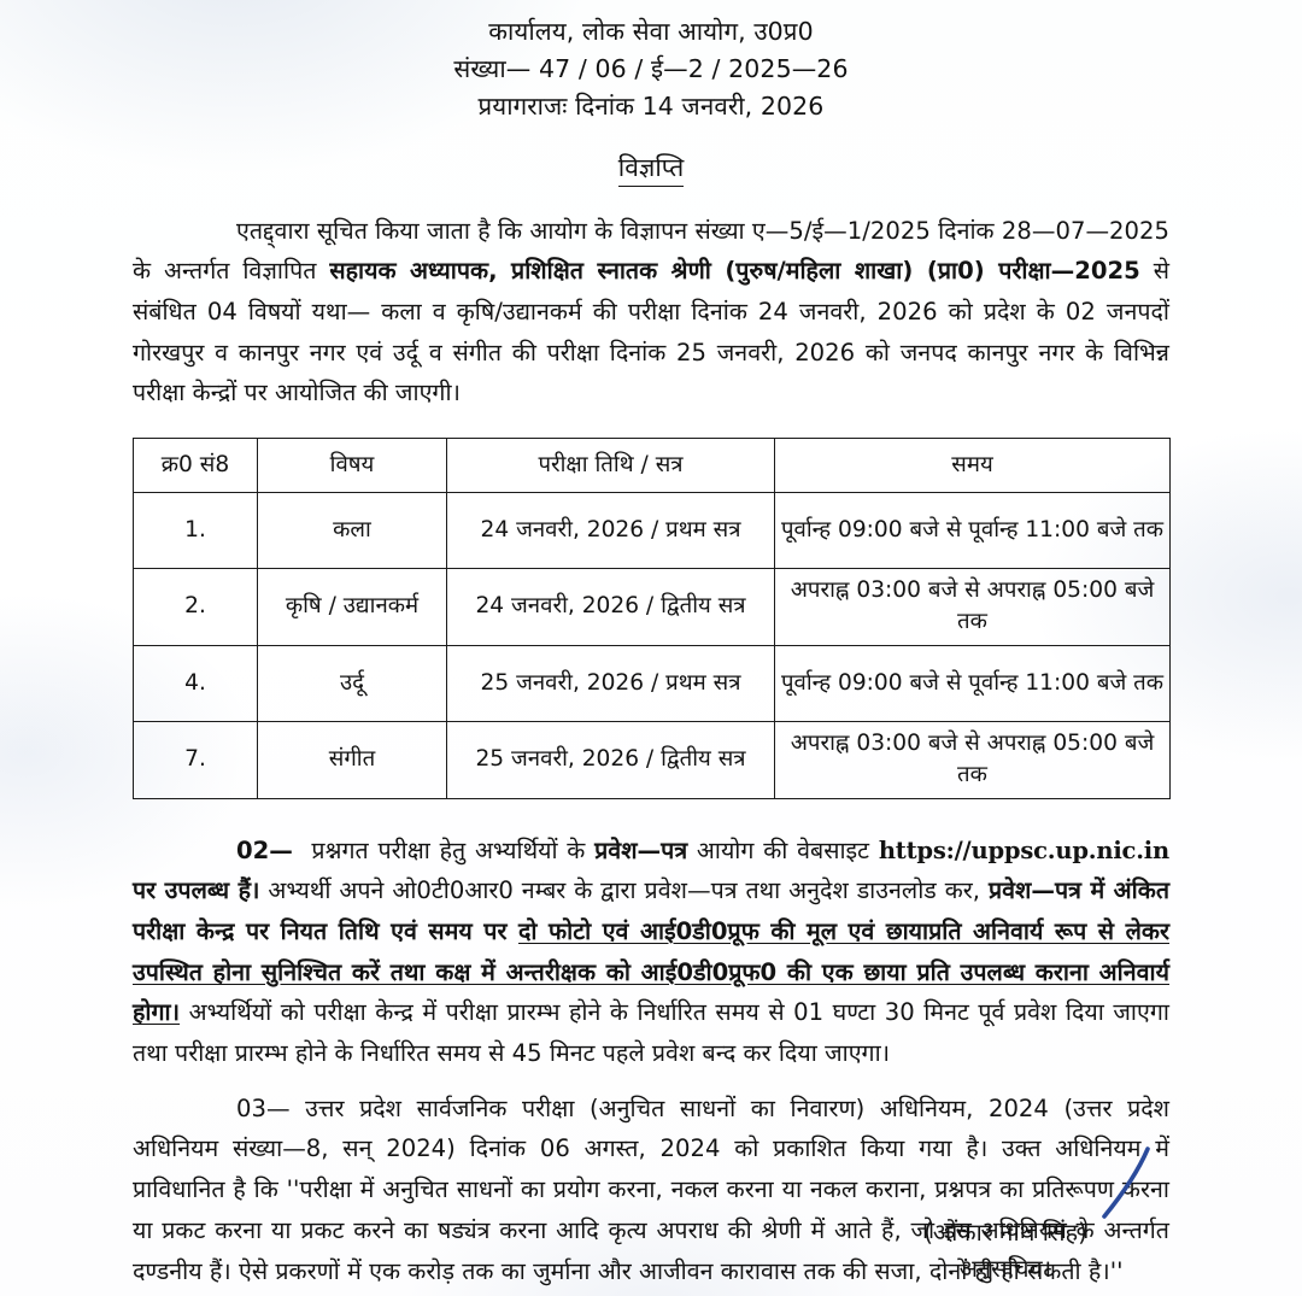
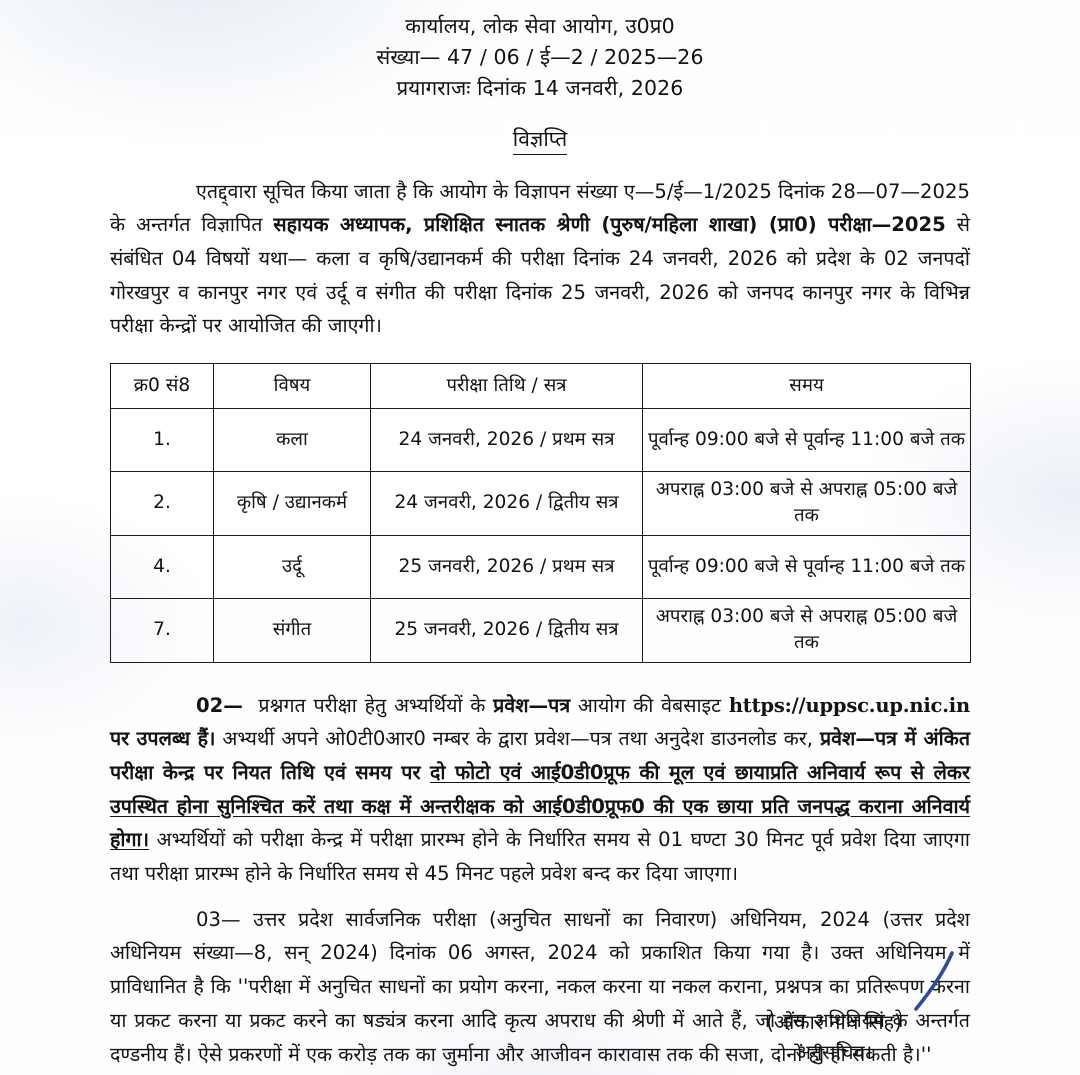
  कार्यालय, लोक सेवा आयोग, उ0प्र0
  संख्या— 47 / 06 / ई—2 / 2025—26
  प्रयागराजः दिनांक 14 जनवरी, 2026
  विज्ञप्ति
  एतद्द्वारा सूचित किया जाता है कि आयोग के विज्ञापन संख्या ए—5/ई—1/2025 दिनांक 28—07—2025 के अन्तर्गत विज्ञापित सहायक अध्यापक, प्रशिक्षित स्नातक श्रेणी (पुरुष/महिला शाखा) (प्रा0) परीक्षा—2025 से संबंधित 04 विषयों यथा— कला व कृषि/उद्यानकर्म की परीक्षा दिनांक 24 जनवरी, 2026 को प्रदेश के 02 जनपदों गोरखपुर व कानपुर नगर एवं उर्दू व संगीत की परीक्षा दिनांक 25 जनवरी, 2026 को जनपद कानपुर नगर के विभिन्न परीक्षा केन्द्रों पर आयोजित की जाएगी।
  क्र0 सं8	विषय	परीक्षा तिथि / सत्र	समय
  1.	कला	24 जनवरी, 2026 / प्रथम सत्र	पूर्वान्ह 09:00 बजे से पूर्वान्ह 11:00 बजे तक
  2.	कृषि / उद्यानकर्म	24 जनवरी, 2026 / द्वितीय सत्र	अपराह्न 03:00 बजे से अपराह्न 05:00 बजे तक
  4.	उर्दू	25 जनवरी, 2026 / प्रथम सत्र	पूर्वान्ह 09:00 बजे से पूर्वान्ह 11:00 बजे तक
  7.	संगीत	25 जनवरी, 2026 / द्वितीय सत्र	अपराह्न 03:00 बजे से अपराह्न 05:00 बजे तक
- 02— प्रश्नगत परीक्षा हेतु अभ्यर्थियों के प्रवेश—पत्र आयोग की वेबसाइट https://uppsc.up.nic.in पर उपलब्ध हैं। अभ्यर्थी अपने ओ0टी0आर0 नम्बर के द्वारा प्रवेश—पत्र तथा अनुदेश डाउनलोड कर, प्रवेश—पत्र में अंकित परीक्षा केन्द्र पर नियत तिथि एवं समय पर दो फोटो एवं आई0डी0प्रूफ की मूल एवं छायाप्रति अनिवार्य रूप से लेकर उपस्थित होना सुनिश्चित करें तथा कक्ष में अन्तरीक्षक को आई0डी0प्रूफ0 की एक छाया प्रति उपलब्ध कराना अनिवार्य होगा। अभ्यर्थियों को परीक्षा केन्द्र में परीक्षा प्रारम्भ होने के निर्धारित समय से 01 घण्टा 30 मिनट पूर्व प्रवेश दिया जाएगा तथा परीक्षा प्रारम्भ होने के निर्धारित समय से 45 मिनट पहले प्रवेश बन्द कर दिया जाएगा।
+ 02— प्रश्नगत परीक्षा हेतु अभ्यर्थियों के प्रवेश—पत्र आयोग की वेबसाइट https://uppsc.up.nic.in पर उपलब्ध हैं। अभ्यर्थी अपने ओ0टी0आर0 नम्बर के द्वारा प्रवेश—पत्र तथा अनुदेश डाउनलोड कर, प्रवेश—पत्र में अंकित परीक्षा केन्द्र पर नियत तिथि एवं समय पर दो फोटो एवं आई0डी0प्रूफ की मूल एवं छायाप्रति अनिवार्य रूप से लेकर उपस्थित होना सुनिश्चित करें तथा कक्ष में अन्तरीक्षक को आई0डी0प्रूफ0 की एक छाया प्रति जनपद्ध कराना अनिवार्य होगा। अभ्यर्थियों को परीक्षा केन्द्र में परीक्षा प्रारम्भ होने के निर्धारित समय से 01 घण्टा 30 मिनट पूर्व प्रवेश दिया जाएगा तथा परीक्षा प्रारम्भ होने के निर्धारित समय से 45 मिनट पहले प्रवेश बन्द कर दिया जाएगा।
  03— उत्तर प्रदेश सार्वजनिक परीक्षा (अनुचित साधनों का निवारण) अधिनियम, 2024 (उत्तर प्रदेश अधिनियम संख्या—8, सन् 2024) दिनांक 06 अगस्त, 2024 को प्रकाशित किया गया है। उक्त अधिनियम में प्राविधानित है कि ''परीक्षा में अनुचित साधनों का प्रयोग करना, नकल करना या नकल कराना, प्रश्नपत्र का प्रतिरूपण करना या प्रकट करना या प्रकट करने का षड्यंत्र करना आदि कृत्य अपराध की श्रेणी में आते हैं, जो इस अधिनियम के अन्तर्गत दण्डनीय हैं। ऐसे प्रकरणों में एक करोड़ तक का जुर्माना और आजीवन कारावास तक की सजा, दोनों ही हो सकती है।''
  (ओंकार नाथ सिंह)
  अनुसचिव।
